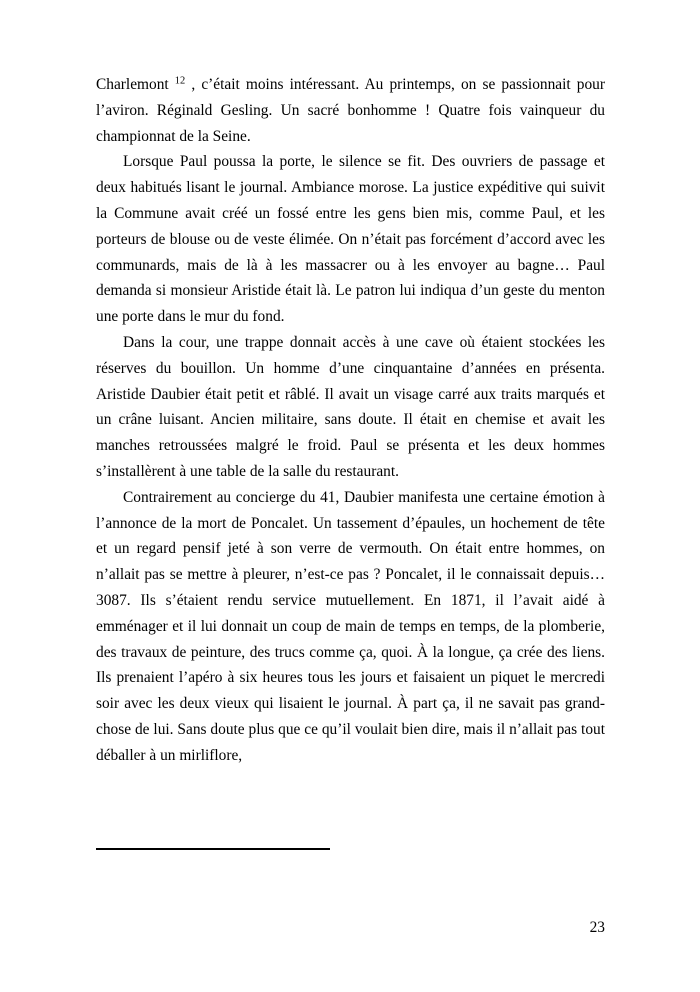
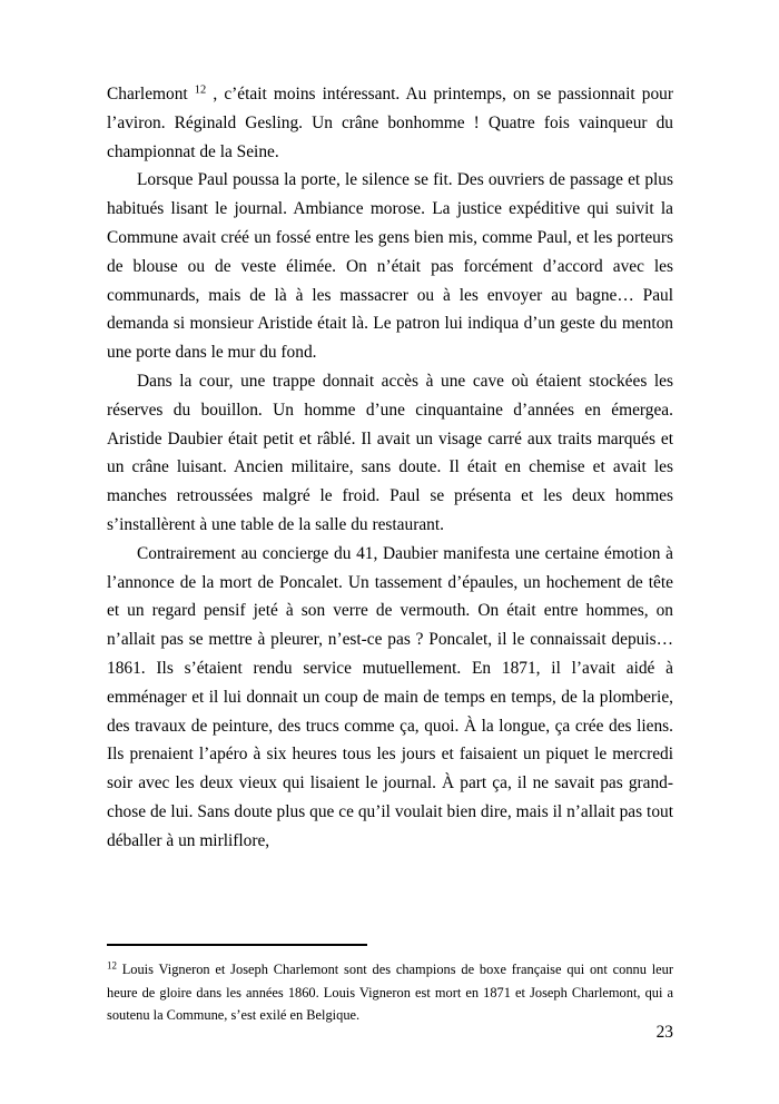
- Charlemont 12 , c’était moins intéressant. Au printemps, on se passionnait pour l’aviron. Réginald Gesling. Un sacré bonhomme ! Quatre fois vainqueur du championnat de la Seine.
+ Charlemont 12 , c’était moins intéressant. Au printemps, on se passionnait pour l’aviron. Réginald Gesling. Un crâne bonhomme ! Quatre fois vainqueur du championnat de la Seine.
- Lorsque Paul poussa la porte, le silence se fit. Des ouvriers de passage et deux habitués lisant le journal. Ambiance morose. La justice expéditive qui suivit la Commune avait créé un fossé entre les gens bien mis, comme Paul, et les porteurs de blouse ou de veste élimée. On n’était pas forcément d’accord avec les communards, mais de là à les massacrer ou à les envoyer au bagne… Paul demanda si monsieur Aristide était là. Le patron lui indiqua d’un geste du menton une porte dans le mur du fond.
+ Lorsque Paul poussa la porte, le silence se fit. Des ouvriers de passage et plus habitués lisant le journal. Ambiance morose. La justice expéditive qui suivit la Commune avait créé un fossé entre les gens bien mis, comme Paul, et les porteurs de blouse ou de veste élimée. On n’était pas forcément d’accord avec les communards, mais de là à les massacrer ou à les envoyer au bagne… Paul demanda si monsieur Aristide était là. Le patron lui indiqua d’un geste du menton une porte dans le mur du fond.
- Dans la cour, une trappe donnait accès à une cave où étaient stockées les réserves du bouillon. Un homme d’une cinquantaine d’années en présenta. Aristide Daubier était petit et râblé. Il avait un visage carré aux traits marqués et un crâne luisant. Ancien militaire, sans doute. Il était en chemise et avait les manches retroussées malgré le froid. Paul se présenta et les deux hommes s’installèrent à une table de la salle du restaurant.
+ Dans la cour, une trappe donnait accès à une cave où étaient stockées les réserves du bouillon. Un homme d’une cinquantaine d’années en émergea. Aristide Daubier était petit et râblé. Il avait un visage carré aux traits marqués et un crâne luisant. Ancien militaire, sans doute. Il était en chemise et avait les manches retroussées malgré le froid. Paul se présenta et les deux hommes s’installèrent à une table de la salle du restaurant.
- Contrairement au concierge du 41, Daubier manifesta une certaine émotion à l’annonce de la mort de Poncalet. Un tassement d’épaules, un hochement de tête et un regard pensif jeté à son verre de vermouth. On était entre hommes, on n’allait pas se mettre à pleurer, n’est-ce pas ? Poncalet, il le connaissait depuis… 3087. Ils s’étaient rendu service mutuellement. En 1871, il l’avait aidé à emménager et il lui donnait un coup de main de temps en temps, de la plomberie, des travaux de peinture, des trucs comme ça, quoi. À la longue, ça crée des liens. Ils prenaient l’apéro à six heures tous les jours et faisaient un piquet le mercredi soir avec les deux vieux qui lisaient le journal. À part ça, il ne savait pas grand-chose de lui. Sans doute plus que ce qu’il voulait bien dire, mais il n’allait pas tout déballer à un mirliflore,
+ Contrairement au concierge du 41, Daubier manifesta une certaine émotion à l’annonce de la mort de Poncalet. Un tassement d’épaules, un hochement de tête et un regard pensif jeté à son verre de vermouth. On était entre hommes, on n’allait pas se mettre à pleurer, n’est-ce pas ? Poncalet, il le connaissait depuis… 1861. Ils s’étaient rendu service mutuellement. En 1871, il l’avait aidé à emménager et il lui donnait un coup de main de temps en temps, de la plomberie, des travaux de peinture, des trucs comme ça, quoi. À la longue, ça crée des liens. Ils prenaient l’apéro à six heures tous les jours et faisaient un piquet le mercredi soir avec les deux vieux qui lisaient le journal. À part ça, il ne savait pas grand-chose de lui. Sans doute plus que ce qu’il voulait bien dire, mais il n’allait pas tout déballer à un mirliflore,
+ 12 Louis Vigneron et Joseph Charlemont sont des champions de boxe française qui ont connu leur heure de gloire dans les années 1860. Louis Vigneron est mort en 1871 et Joseph Charlemont, qui a soutenu la Commune, s’est exilé en Belgique.
  23
